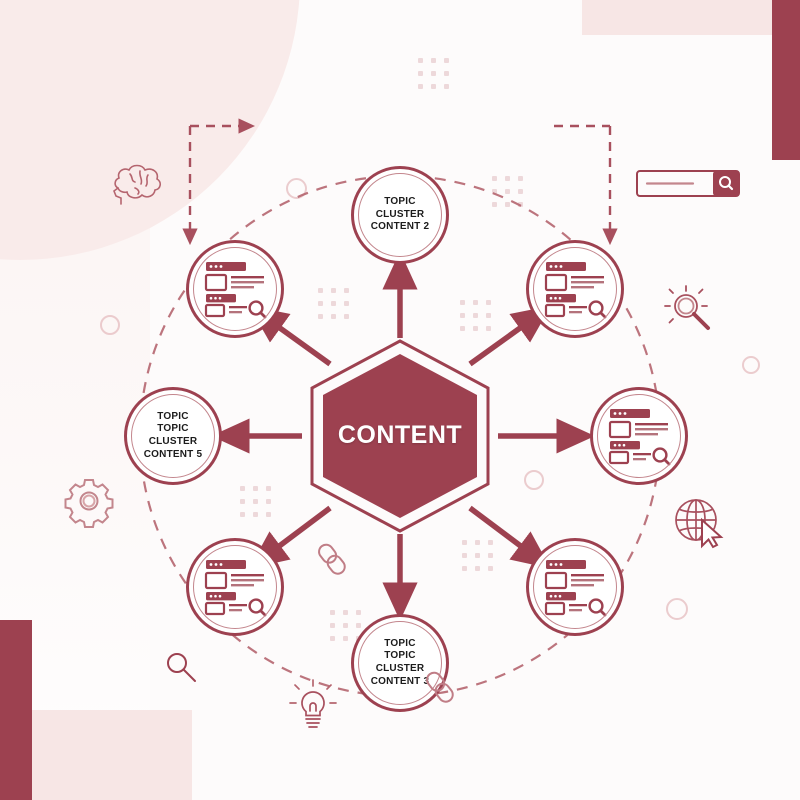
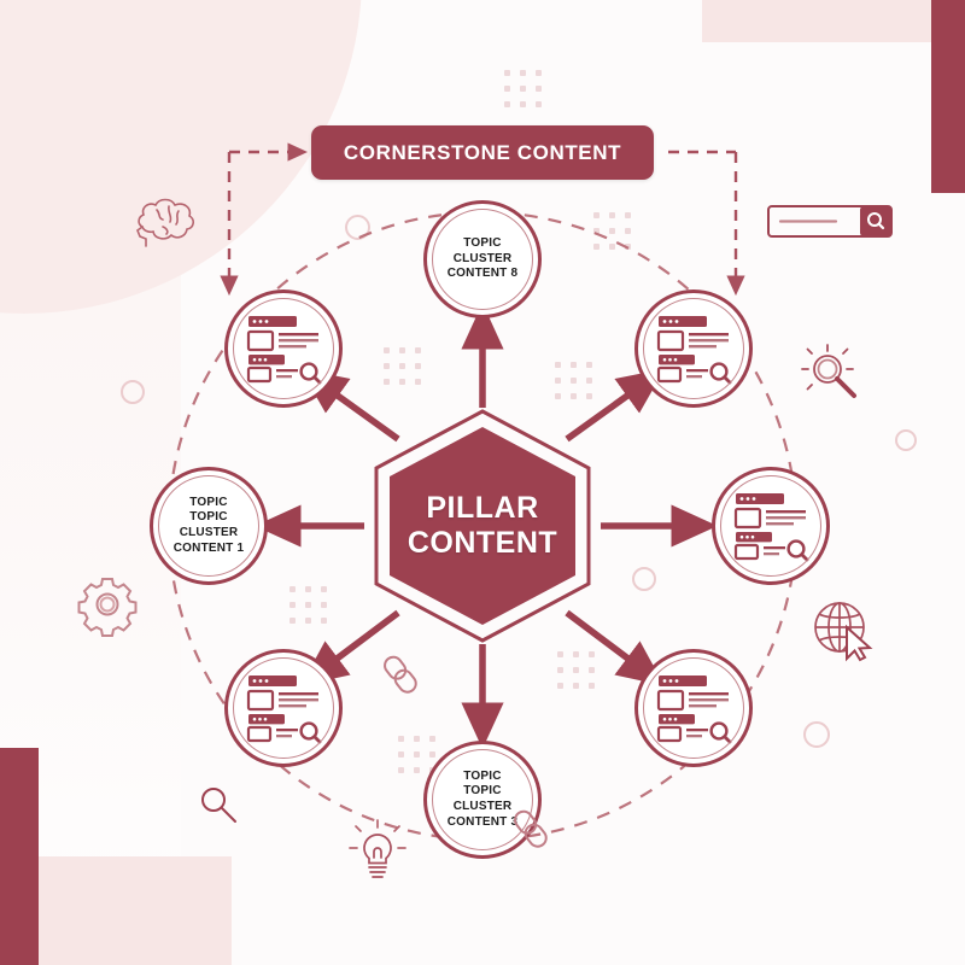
+ CORNERSTONE CONTENT
+ PILLAR
  CONTENT
  TOPIC
  CLUSTER
- CONTENT 2
+ CONTENT 8
  TOPIC
  TOPIC
  CLUSTER
- CONTENT 5
+ CONTENT 1
  TOPIC
  TOPIC
  CLUSTER
  CONTENT
